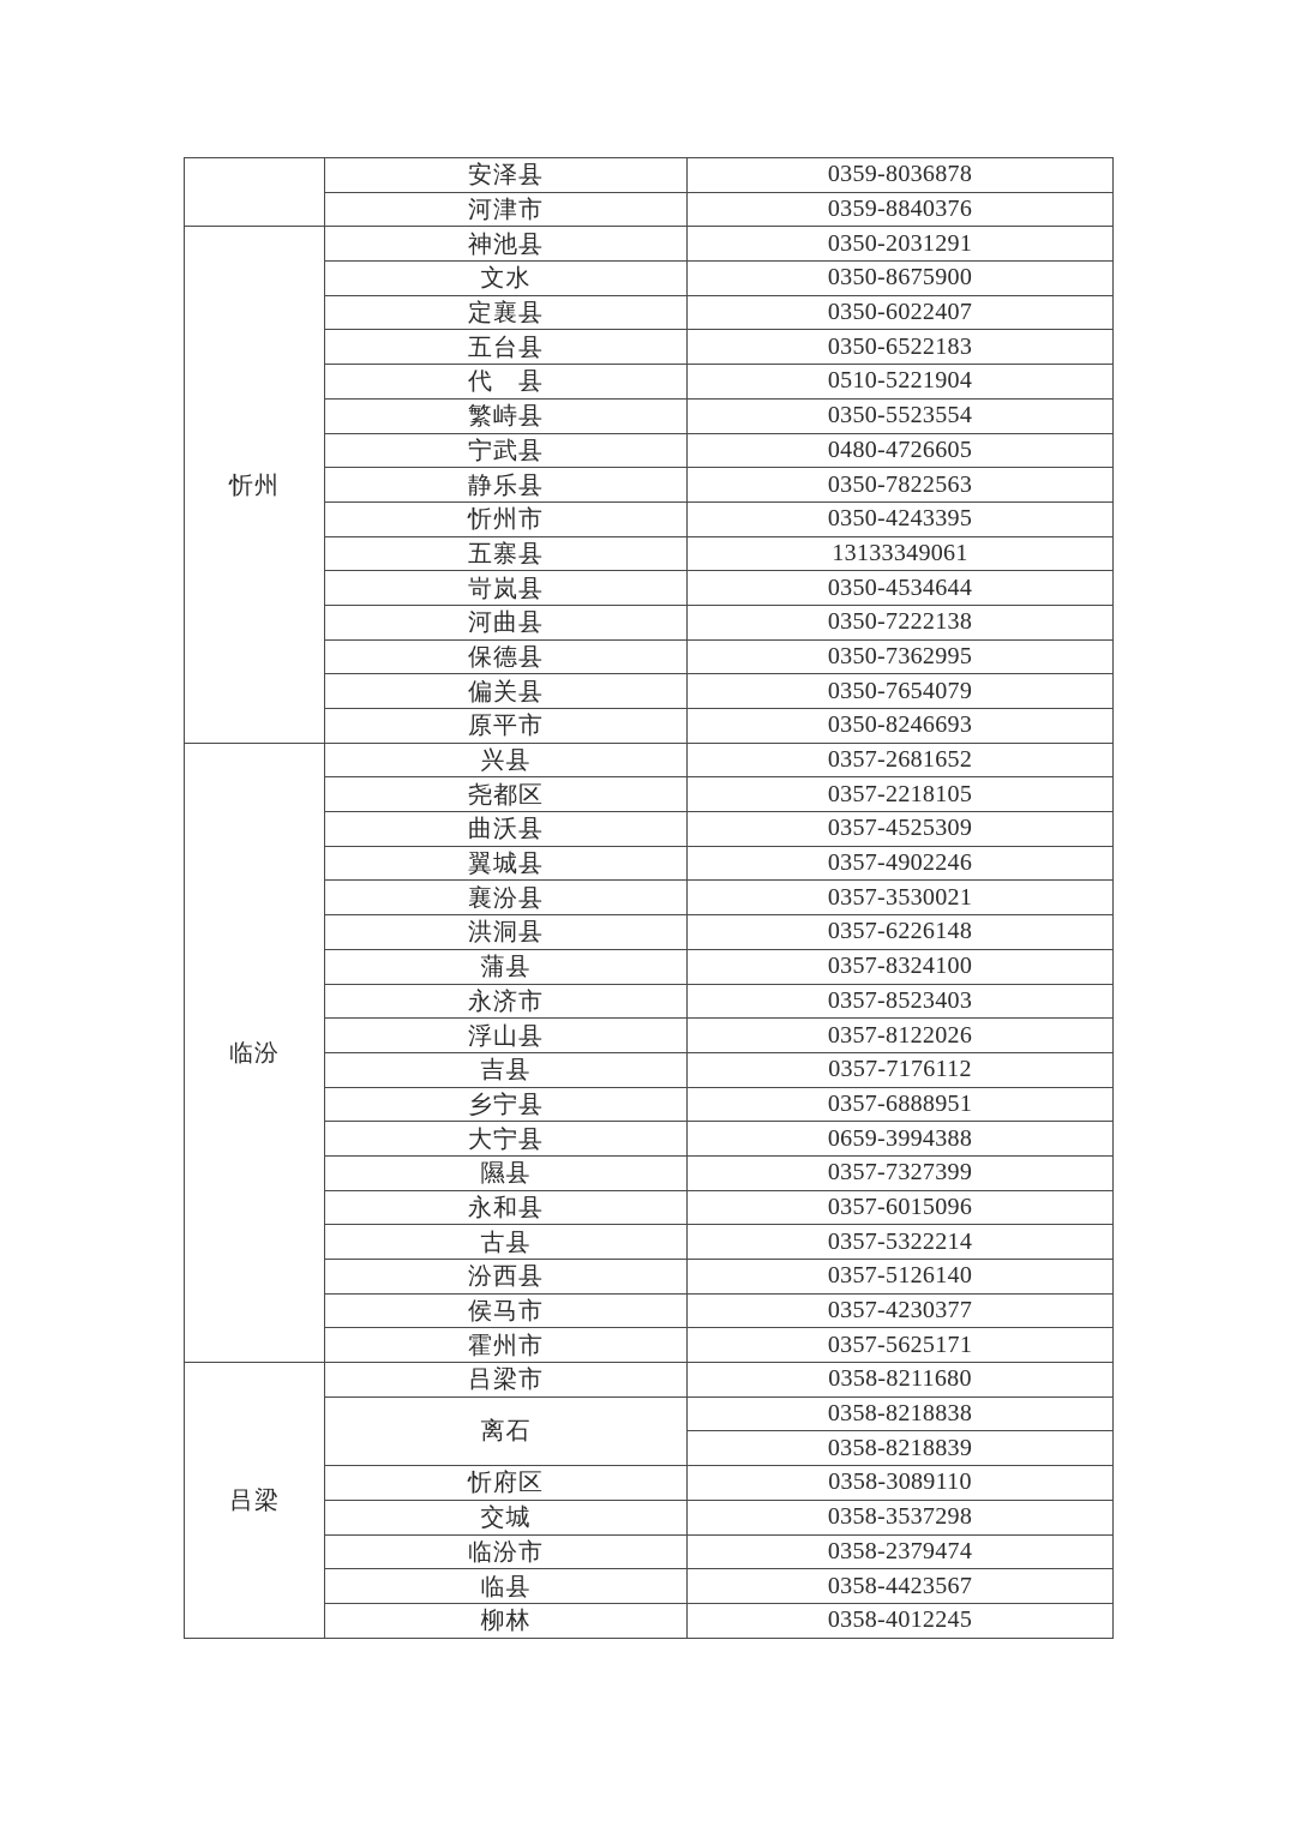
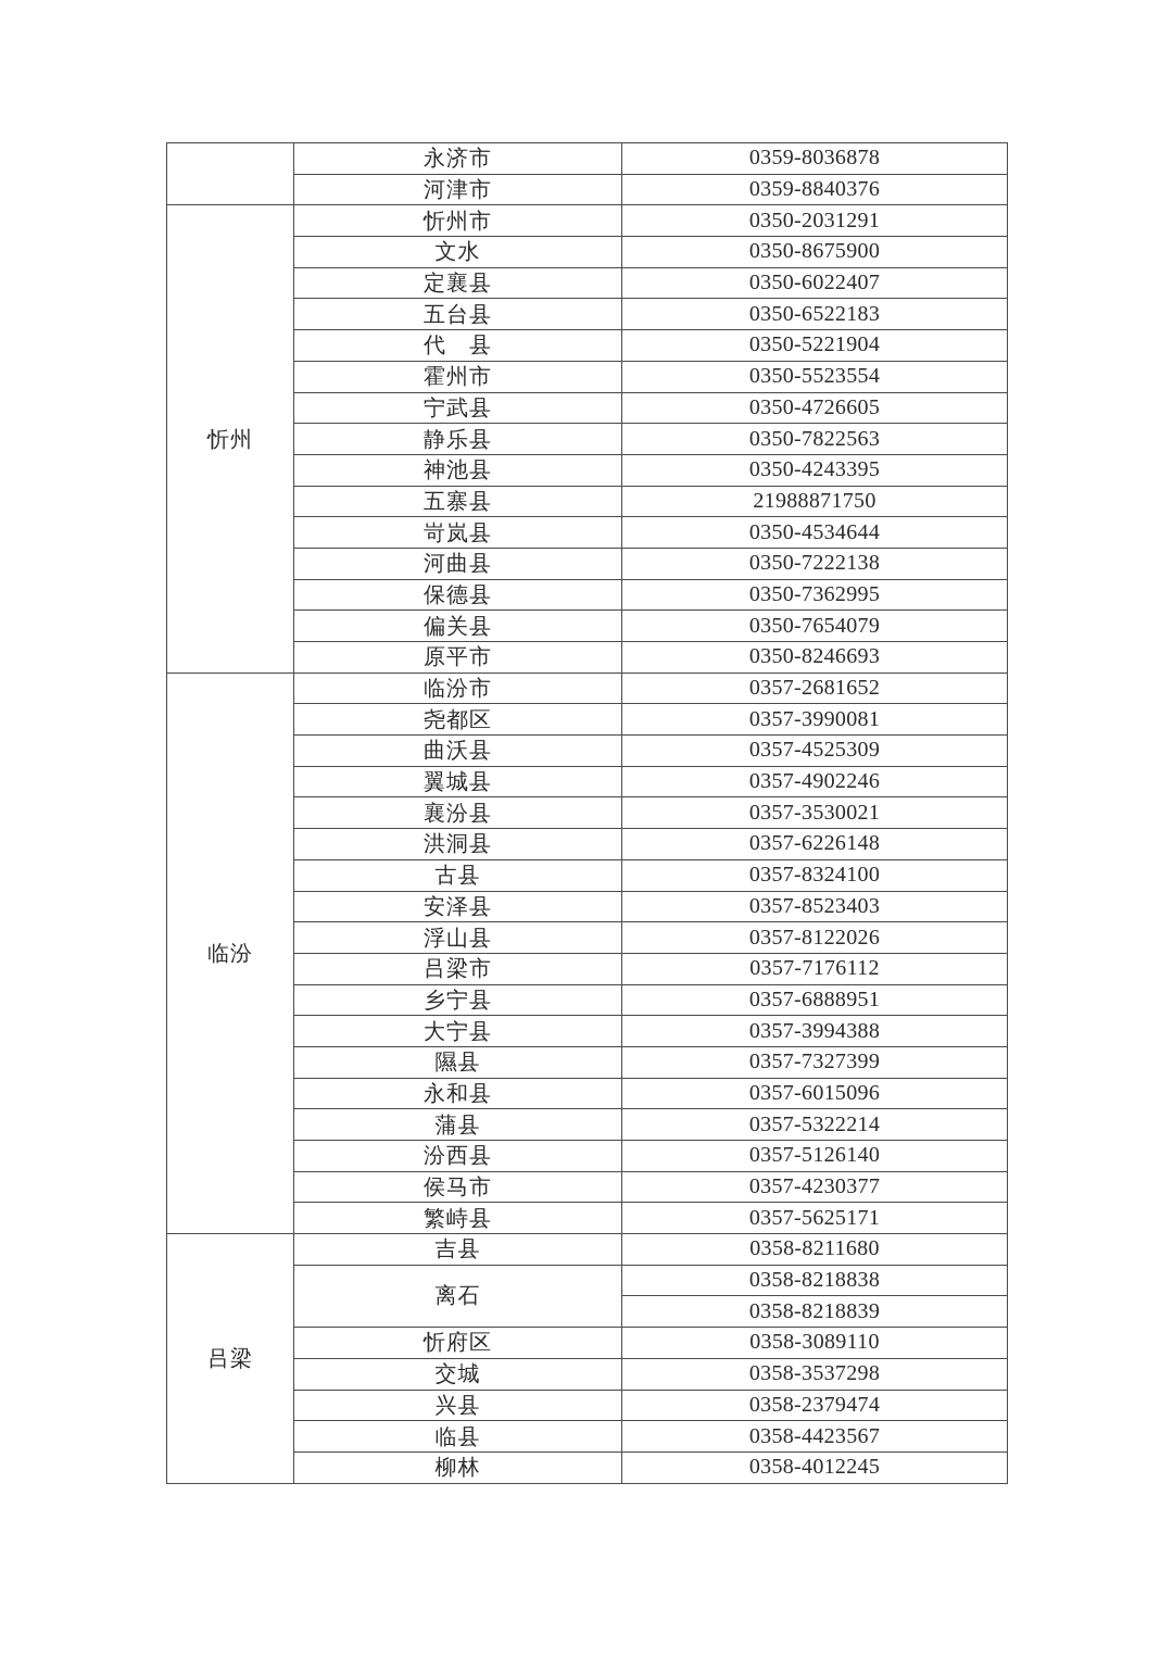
- 	安泽县	0359-8036878
+ 	永济市	0359-8036878
  河津市	0359-8840376
- 忻州	神池县	0350-2031291
+ 忻州	忻州市	0350-2031291
  文水	0350-8675900
  定襄县	0350-6022407
  五台县	0350-6522183
- 代 县	0510-5221904
+ 代 县	0350-5221904
- 繁峙县	0350-5523554
+ 霍州市	0350-5523554
- 宁武县	0480-4726605
+ 宁武县	0350-4726605
  静乐县	0350-7822563
- 忻州市	0350-4243395
+ 神池县	0350-4243395
- 五寨县	13133349061
+ 五寨县	21988871750
  岢岚县	0350-4534644
  河曲县	0350-7222138
  保德县	0350-7362995
  偏关县	0350-7654079
  原平市	0350-8246693
- 临汾	兴县	0357-2681652
+ 临汾	临汾市	0357-2681652
- 尧都区	0357-2218105
+ 尧都区	0357-3990081
  曲沃县	0357-4525309
  翼城县	0357-4902246
  襄汾县	0357-3530021
  洪洞县	0357-6226148
- 蒲县	0357-8324100
+ 古县	0357-8324100
- 永济市	0357-8523403
+ 安泽县	0357-8523403
  浮山县	0357-8122026
- 吉县	0357-7176112
+ 吕梁市	0357-7176112
  乡宁县	0357-6888951
- 大宁县	0659-3994388
+ 大宁县	0357-3994388
  隰县	0357-7327399
  永和县	0357-6015096
- 古县	0357-5322214
+ 蒲县	0357-5322214
  汾西县	0357-5126140
  侯马市	0357-4230377
- 霍州市	0357-5625171
+ 繁峙县	0357-5625171
- 吕梁	吕梁市	0358-8211680
+ 吕梁	吉县	0358-8211680
  离石	0358-8218838
  0358-8218839
  忻府区	0358-3089110
  交城	0358-3537298
- 临汾市	0358-2379474
+ 兴县	0358-2379474
  临县	0358-4423567
  柳林	0358-4012245
